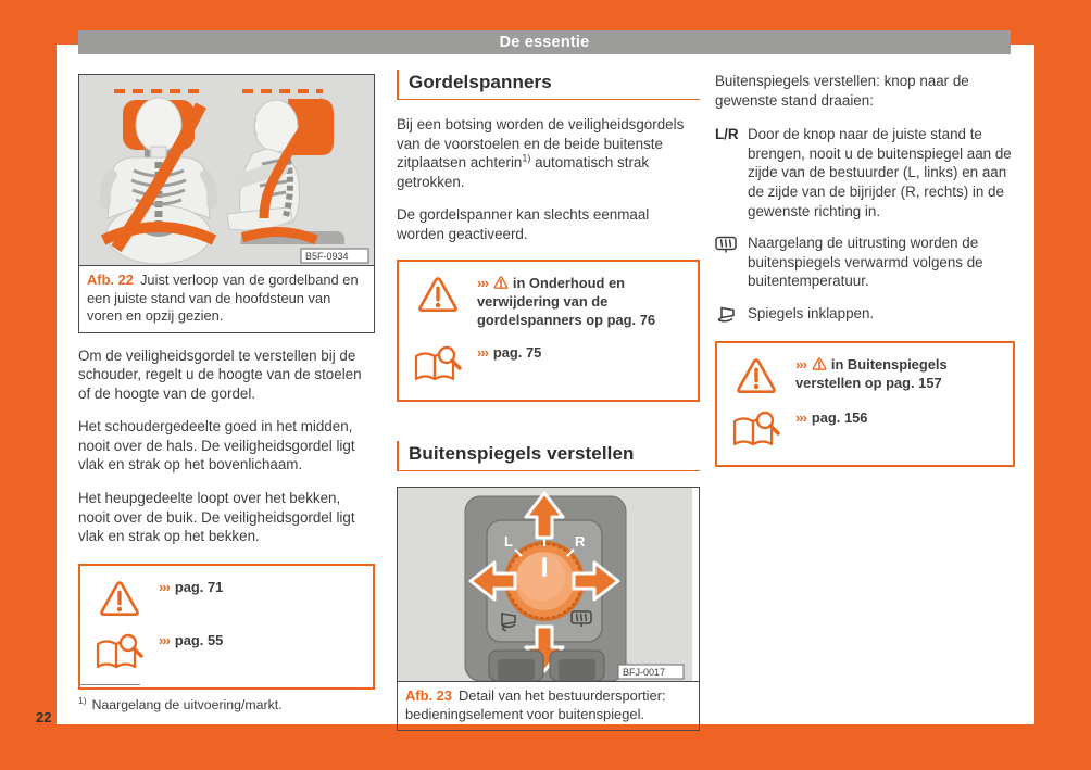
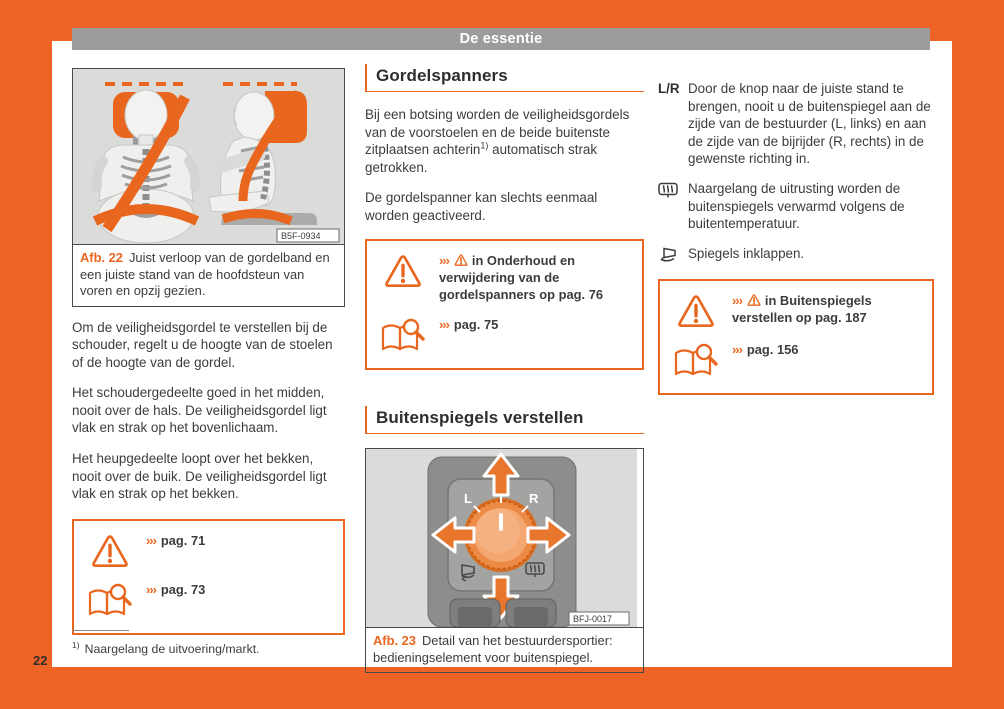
  De essentie
  B5F-0934
  Afb. 22 Juist verloop van de gordelband en een juiste stand van de hoofdsteun van voren en opzij gezien.
  Om de veiligheidsgordel te verstellen bij de schouder, regelt u de hoogte van de stoelen of de hoogte van de gordel.
  Het schoudergedeelte goed in het midden, nooit over de hals. De veiligheidsgordel ligt vlak en strak op het bovenlichaam.
  Het heupgedeelte loopt over het bekken, nooit over de buik. De veiligheidsgordel ligt vlak en strak op het bekken.
  ››› pag. 71
- ››› pag. 55
+ ››› pag. 73
  Gordelspanners
  Bij een botsing worden de veiligheidsgordels van de voorstoelen en de beide buitenste zitplaatsen achterin1) automatisch strak getrokken.
  De gordelspanner kan slechts eenmaal worden geactiveerd.
  ››› in Onderhoud en verwijdering van de gordelspanners op pag. 76
  ››› pag. 75
  Buitenspiegels verstellen
  L
  R
  BFJ-0017
  Afb. 23 Detail van het bestuurdersportier: bedieningselement voor buitenspiegel.
- Buitenspiegels verstellen: knop naar de gewenste stand draaien:
  L/R
  Door de knop naar de juiste stand te brengen, nooit u de buitenspiegel aan de zijde van de bestuurder (L, links) en aan de zijde van de bijrijder (R, rechts) in de gewenste richting in.
  Naargelang de uitrusting worden de buitenspiegels verwarmd volgens de buitentemperatuur.
  Spiegels inklappen.
- ››› in Buitenspiegels verstellen op pag. 157
+ ››› in Buitenspiegels verstellen op pag. 187
  ››› pag. 156
  1) Naargelang de uitvoering/markt.
  22
